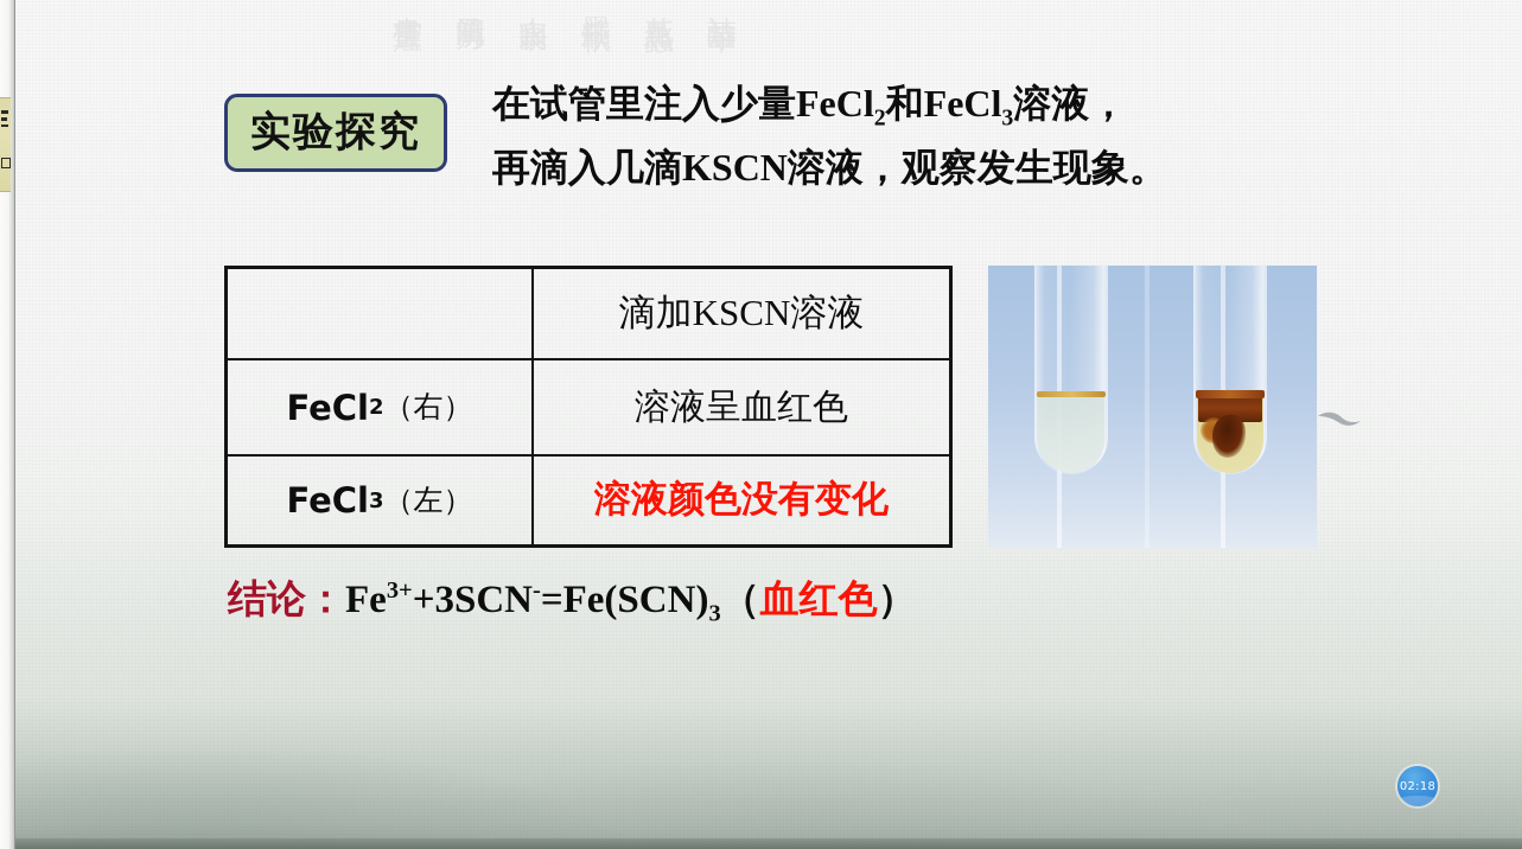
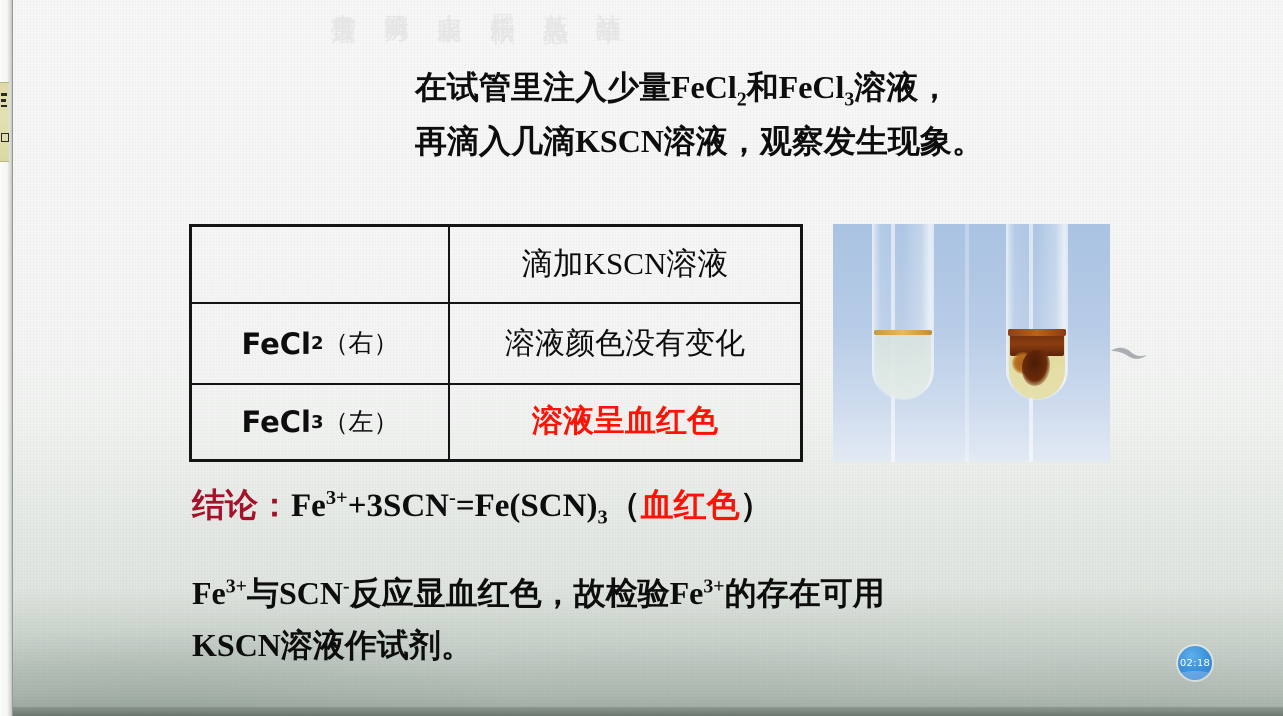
- 实验探究
  在试管里注入少量FeCl2和FeCl3溶液，
  再滴入几滴KSCN溶液，观察发生现象。
  滴加KSCN溶液
  FeCl
  2
  （右）
- 溶液呈血红色
+ 溶液颜色没有变化
  FeCl
  3
  （左）
- 溶液颜色没有变化
+ 溶液呈血红色
  结论：Fe3++3SCN-=Fe(SCN)3（血红色）
+ Fe3+与SCN-反应显血红色，故检验Fe3+的存在可用
+ KSCN溶液作试剂。
  02:18
